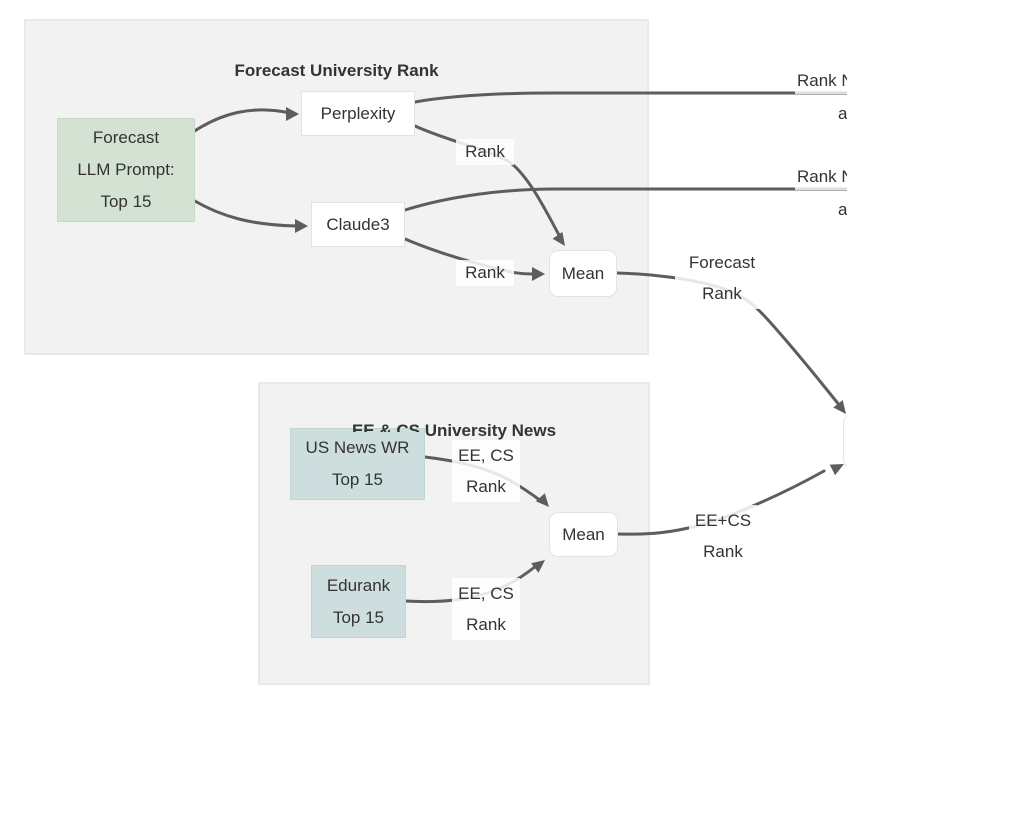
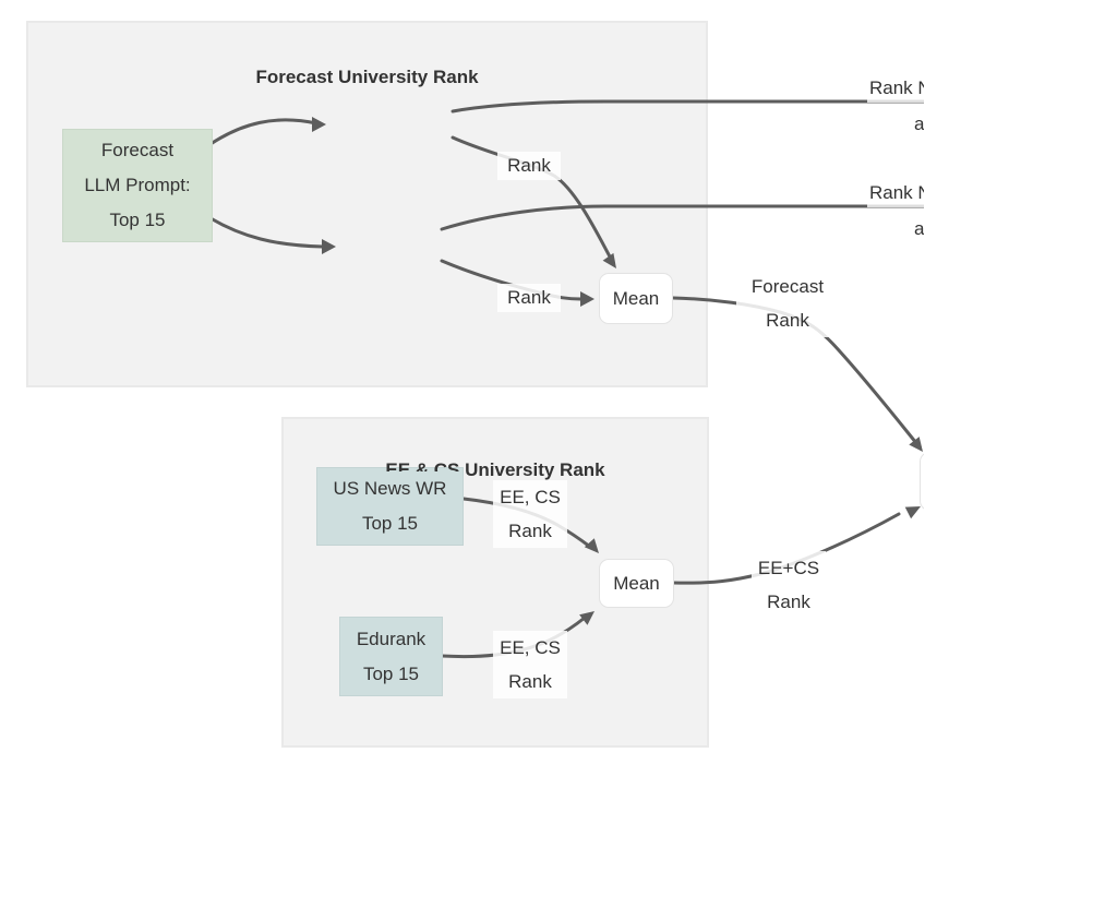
  Forecast University Rank
- EE & CS University News
+ EE & CS University Rank
  Forecast
  LLM Prompt:
  Top 15
- Perplexity
- Claude3
  Mean
  US News WR
  Top 15
  Edurank
  Top 15
  Mean
  Rank
  Rank
  Forecast
  Rank
  Rank
  a
  Rank
  a
  EE, CS
  Rank
  EE, CS
  Rank
  EE+CS
  Rank
